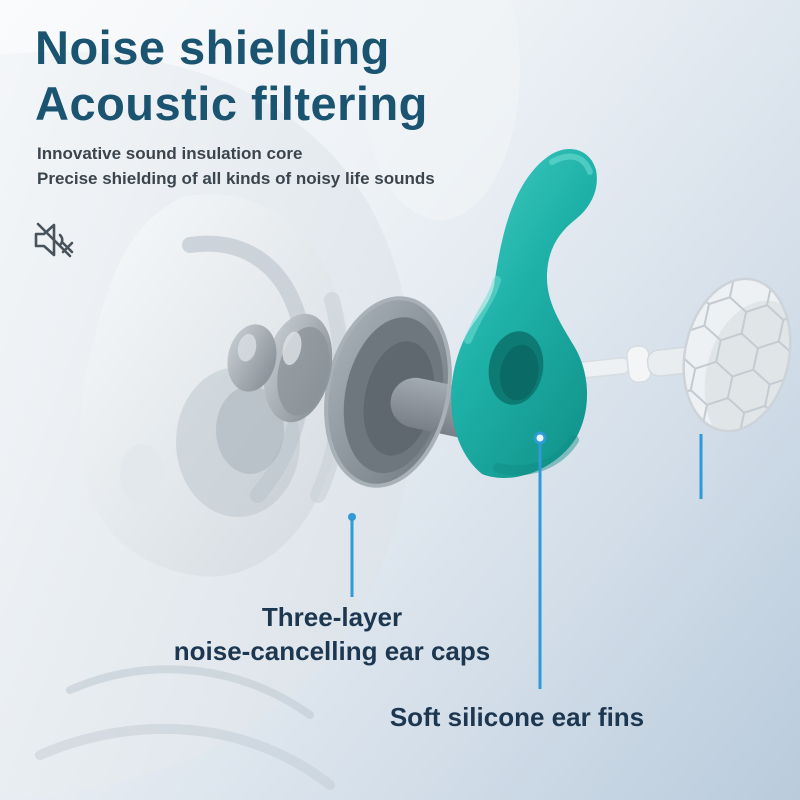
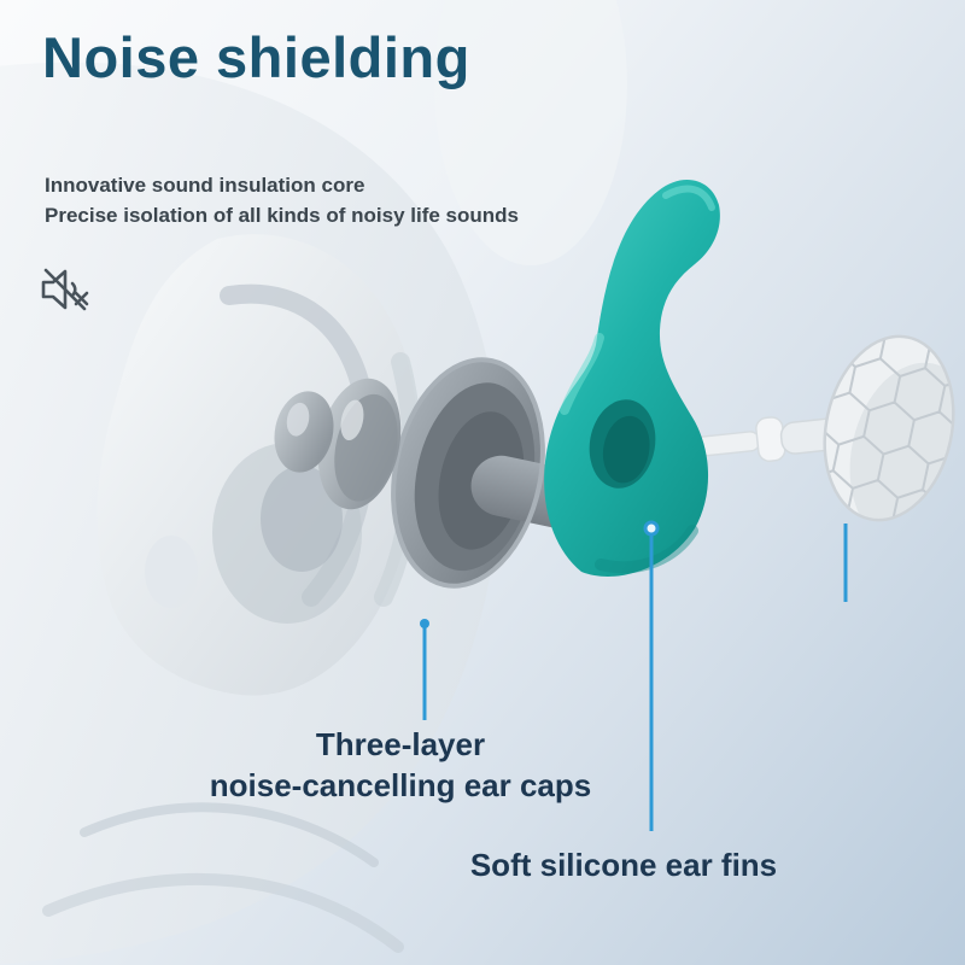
  Noise shielding
- Acoustic filtering
  Innovative sound insulation core
- Precise shielding of all kinds of noisy life sounds
+ Precise isolation of all kinds of noisy life sounds
  Three-layer
  noise-cancelling ear caps
  Soft silicone ear fins
